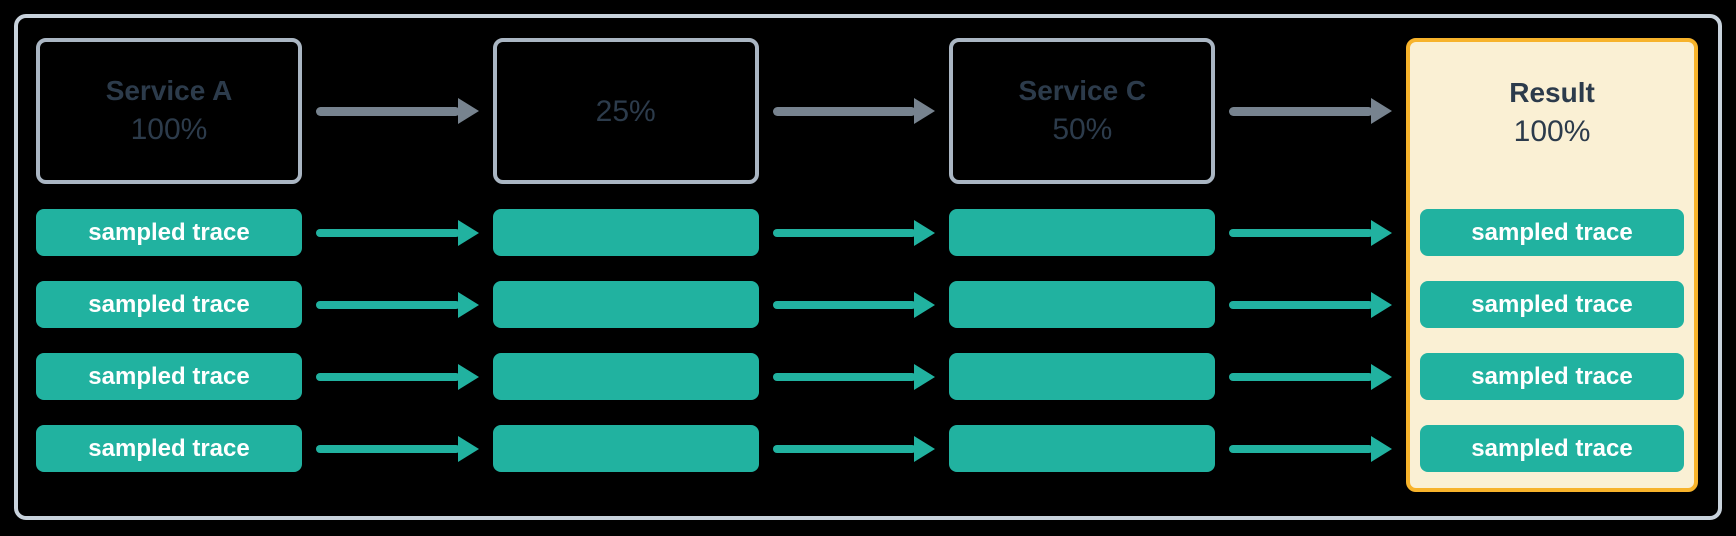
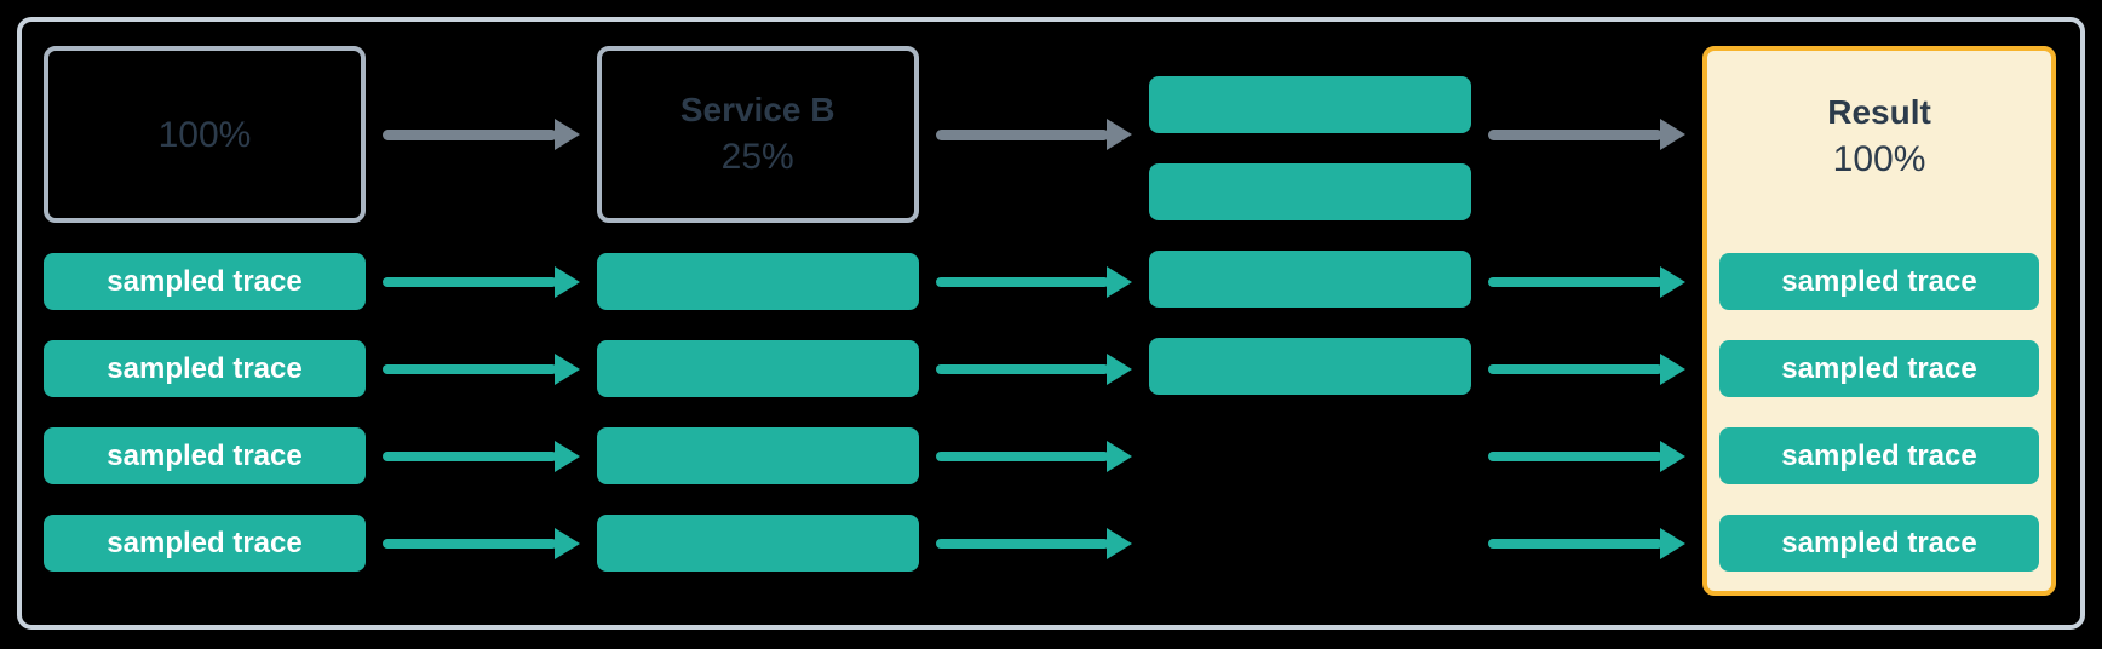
- Service A
  100%
  sampled trace
  sampled trace
  sampled trace
  sampled trace
+ Service B
  25%
- Service C
- 50%
  Result
  100%
  sampled trace
  sampled trace
  sampled trace
  sampled trace
